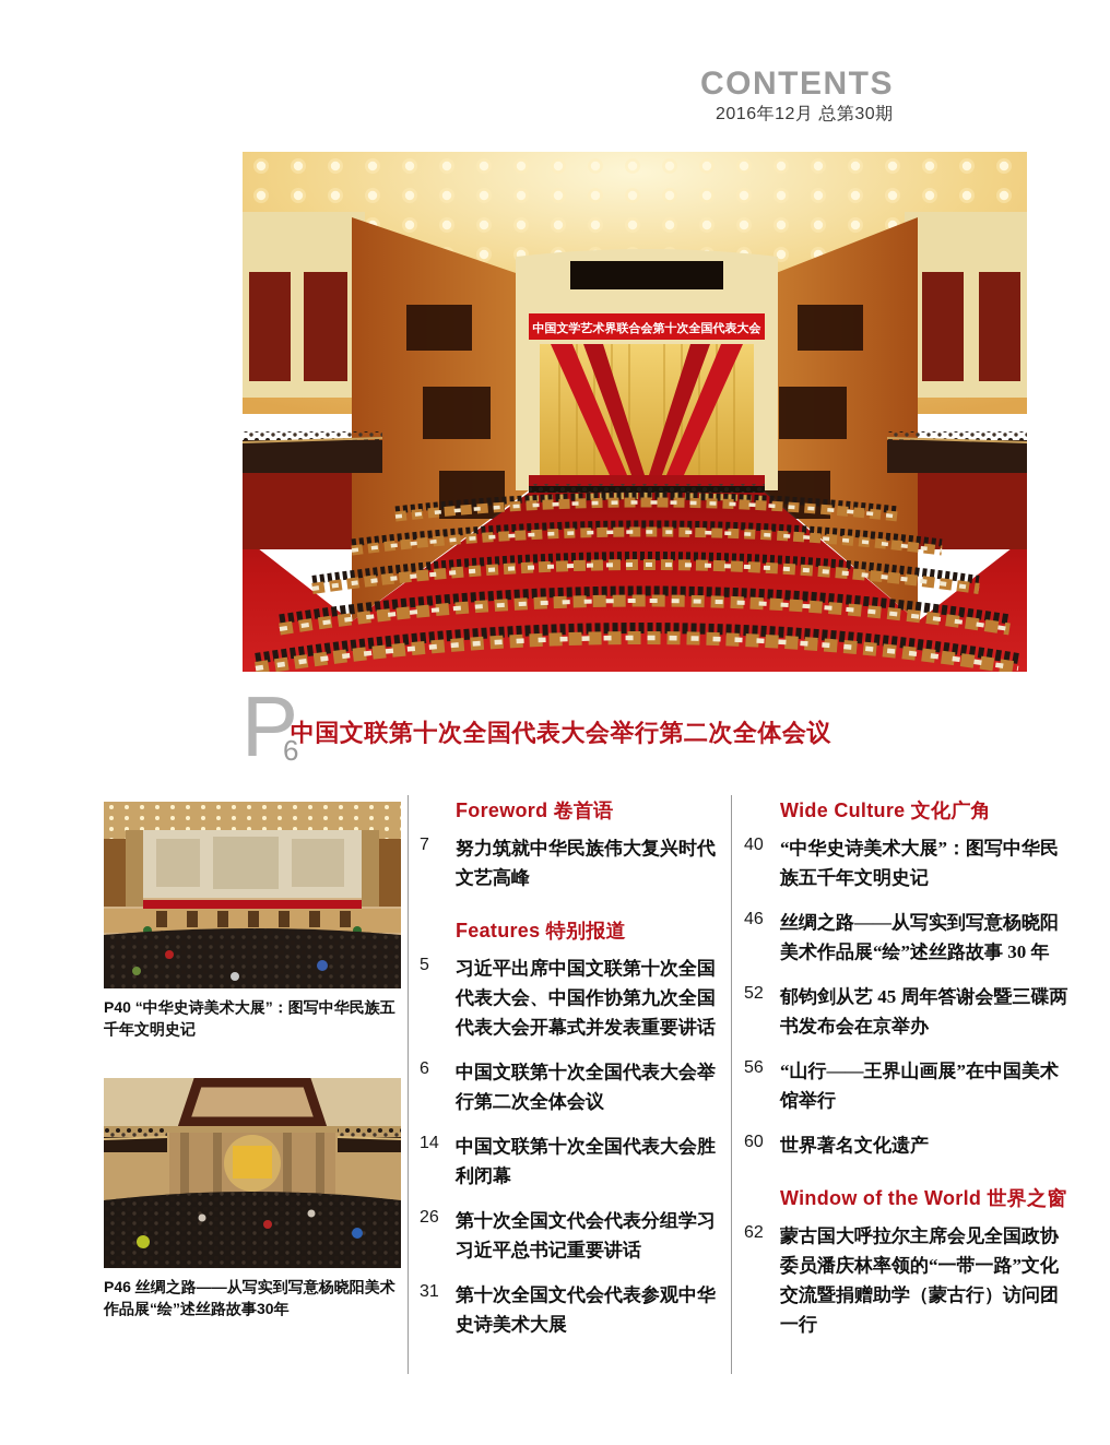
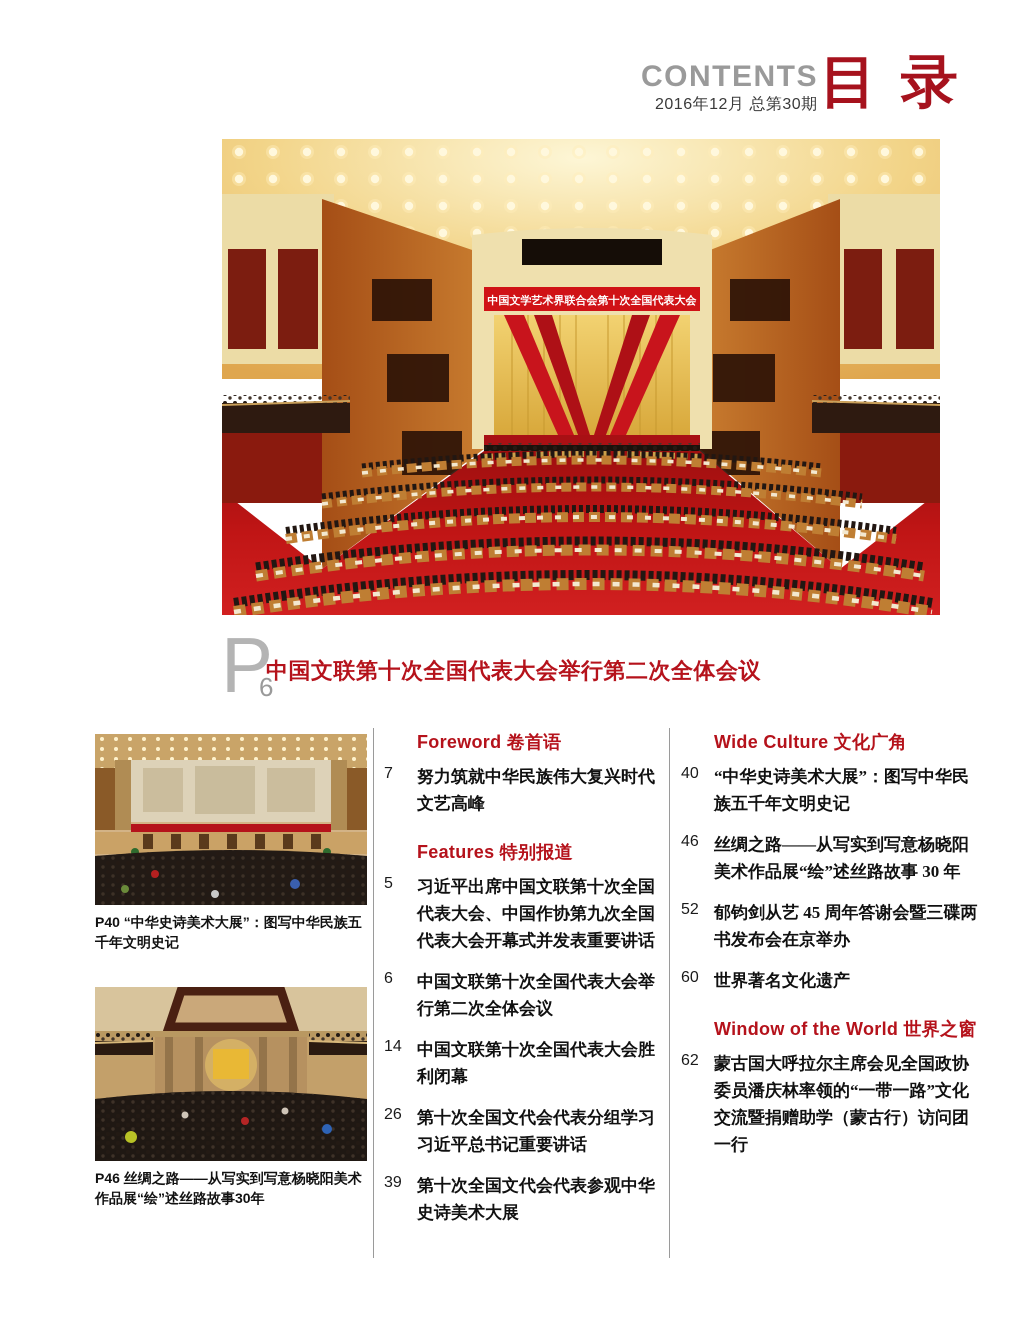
  CONTENTS
  2016年12月 总第30期
+ 目 录
  中国文学艺术界联合会第十次全国代表大会
  P6
  中国文联第十次全国代表大会举行第二次全体会议
  P40 “中华史诗美术大展”：图写中华民族五千年文明史记
  P46 丝绸之路——从写实到写意杨晓阳美术作品展“绘”述丝路故事30年
  Foreword 卷首语
  7
  努力筑就中华民族伟大复兴时代文艺高峰
  Features 特别报道
  5
  习近平出席中国文联第十次全国代表大会、中国作协第九次全国代表大会开幕式并发表重要讲话
  6
  中国文联第十次全国代表大会举行第二次全体会议
  14
  中国文联第十次全国代表大会胜利闭幕
  26
  第十次全国文代会代表分组学习习近平总书记重要讲话
- 31
+ 39
  第十次全国文代会代表参观中华史诗美术大展
  Wide Culture 文化广角
  40
  “中华史诗美术大展”：图写中华民族五千年文明史记
  46
  丝绸之路——从写实到写意杨晓阳美术作品展“绘”述丝路故事 30 年
  52
  郁钧剑从艺 45 周年答谢会暨三碟两书发布会在京举办
- 56
- “山行——王界山画展”在中国美术馆举行
  60
  世界著名文化遗产
  Window of the World 世界之窗
  62
  蒙古国大呼拉尔主席会见全国政协委员潘庆林率领的“一带一路”文化交流暨捐赠助学（蒙古行）访问团一行
